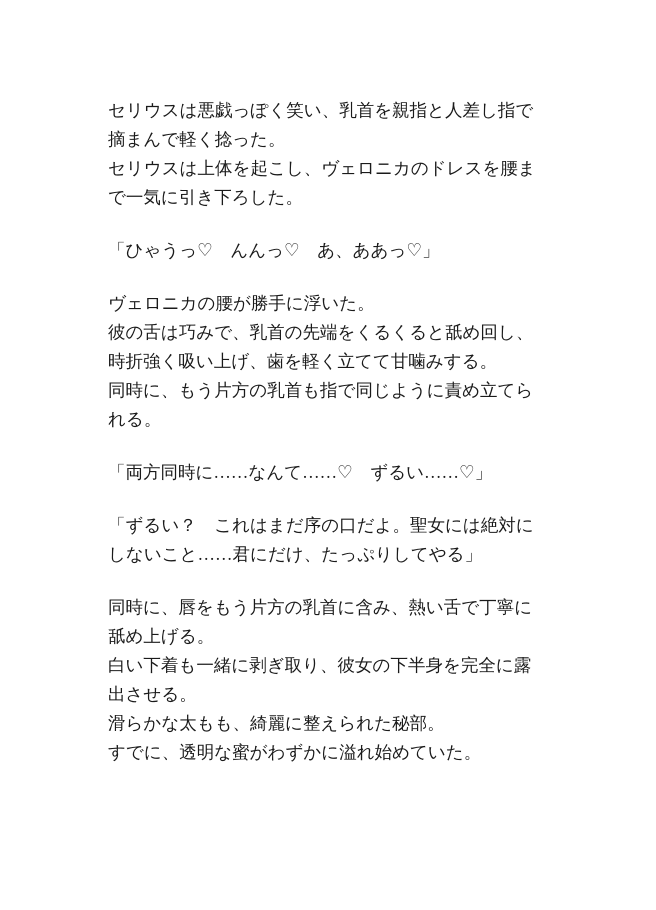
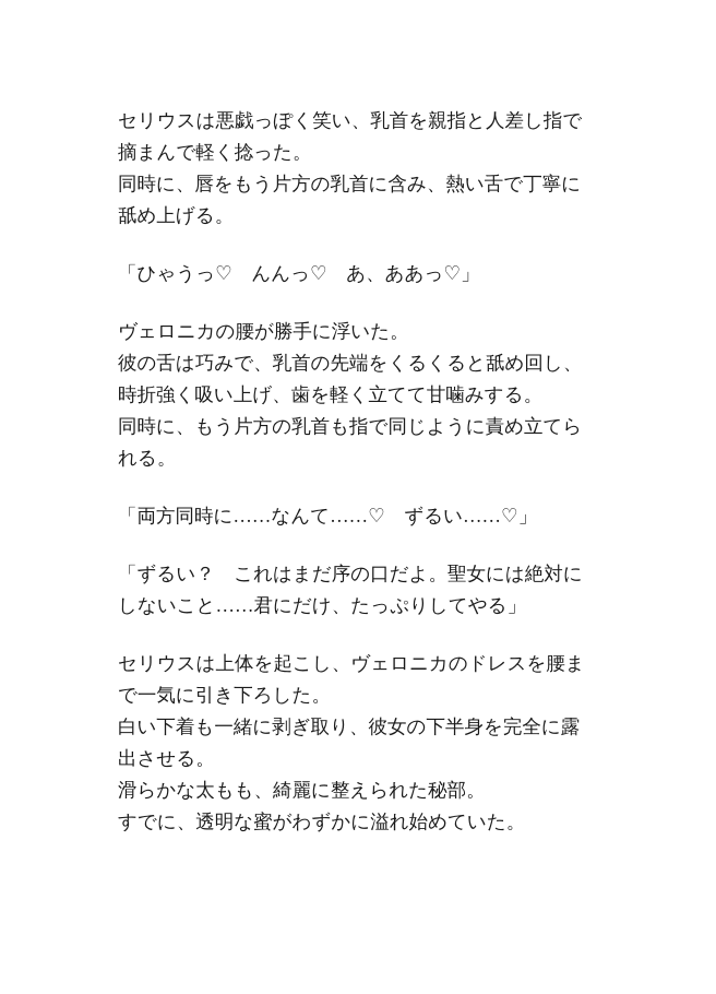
  セリウスは悪戯っぽく笑い、乳首を親指と人差し指で摘まんで軽く捻った。
- セリウスは上体を起こし、ヴェロニカのドレスを腰まで一気に引き下ろした。
+ 同時に、唇をもう片方の乳首に含み、熱い舌で丁寧に舐め上げる。
  「ひゃうっ♡ んんっ♡ あ、ああっ♡」
  ヴェロニカの腰が勝手に浮いた。
  彼の舌は巧みで、乳首の先端をくるくると舐め回し、時折強く吸い上げ、歯を軽く立てて甘噛みする。
  同時に、もう片方の乳首も指で同じように責め立てられる。
  「両方同時に……なんて……♡ ずるい……♡」
  「ずるい？ これはまだ序の口だよ。聖女には絶対にしないこと……君にだけ、たっぷりしてやる」
- 同時に、唇をもう片方の乳首に含み、熱い舌で丁寧に舐め上げる。
+ セリウスは上体を起こし、ヴェロニカのドレスを腰まで一気に引き下ろした。
  白い下着も一緒に剥ぎ取り、彼女の下半身を完全に露出させる。
  滑らかな太もも、綺麗に整えられた秘部。
  すでに、透明な蜜がわずかに溢れ始めていた。
